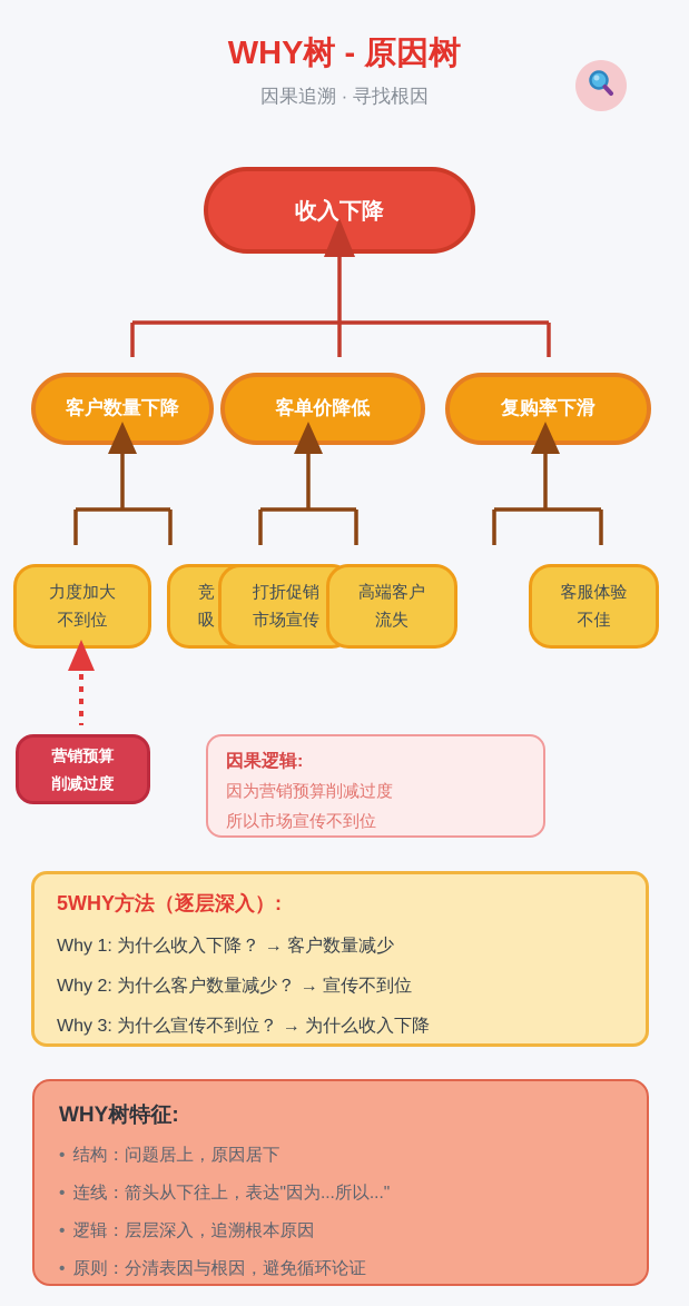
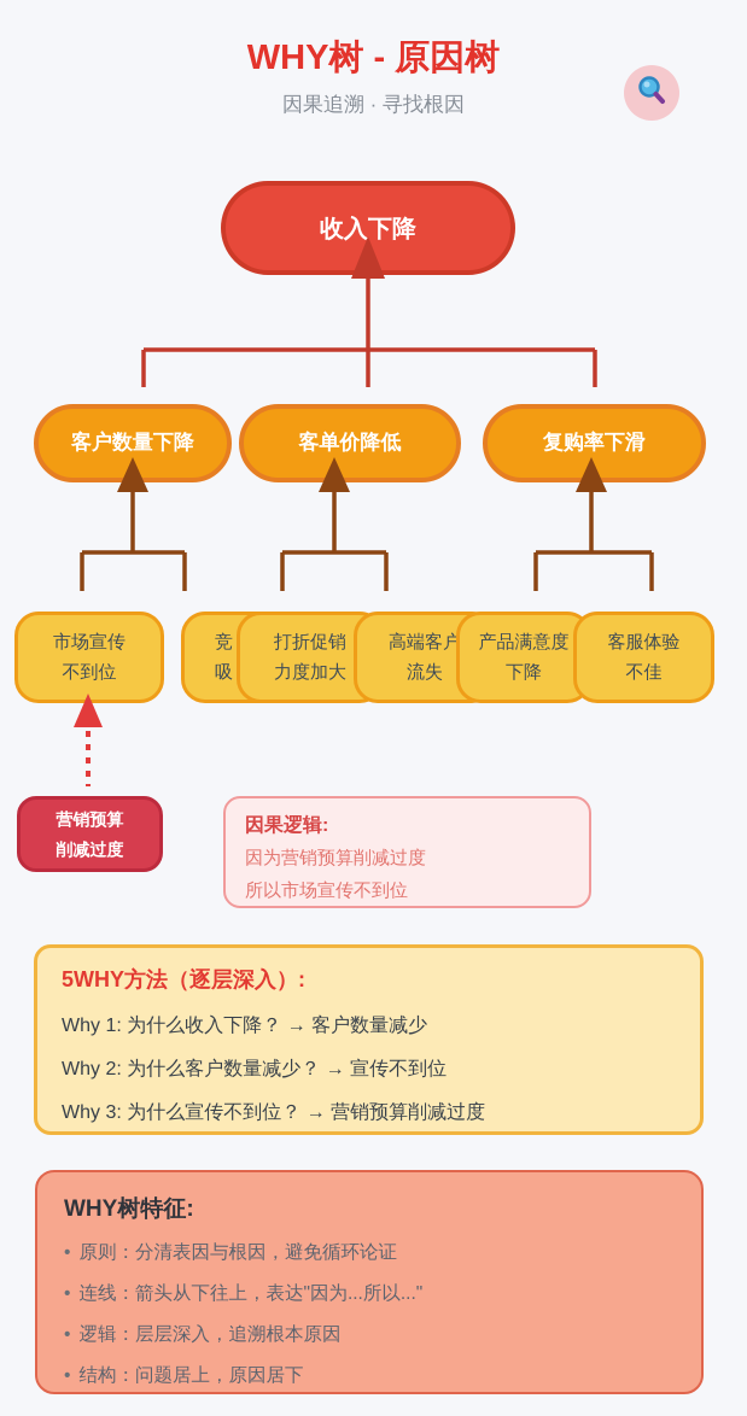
  WHY树 - 原因树
  因果追溯 · 寻找根因
  收入下降
  客户数量下降
  客单价降低
  复购率下滑
- 力度加大
+ 市场宣传
  不到位
  竞
  吸
  打折促销
- 市场宣传
+ 力度加大
  高端客户
  流失
+ 产品满意度
+ 下降
  客服体验
  不佳
  营销预算
  削减过度
  因果逻辑:
  因为营销预算削减过度
  所以市场宣传不到位
  5WHY方法（逐层深入）:
  Why 1: 为什么收入下降？ → 客户数量减少
  Why 2: 为什么客户数量减少？ → 宣传不到位
- Why 3: 为什么宣传不到位？ → 为什么收入下降
+ Why 3: 为什么宣传不到位？ → 营销预算削减过度
  WHY树特征:
- • 结构：问题居上，原因居下
+ • 原则：分清表因与根因，避免循环论证
  • 连线：箭头从下往上，表达"因为...所以..."
  • 逻辑：层层深入，追溯根本原因
- • 原则：分清表因与根因，避免循环论证
+ • 结构：问题居上，原因居下
